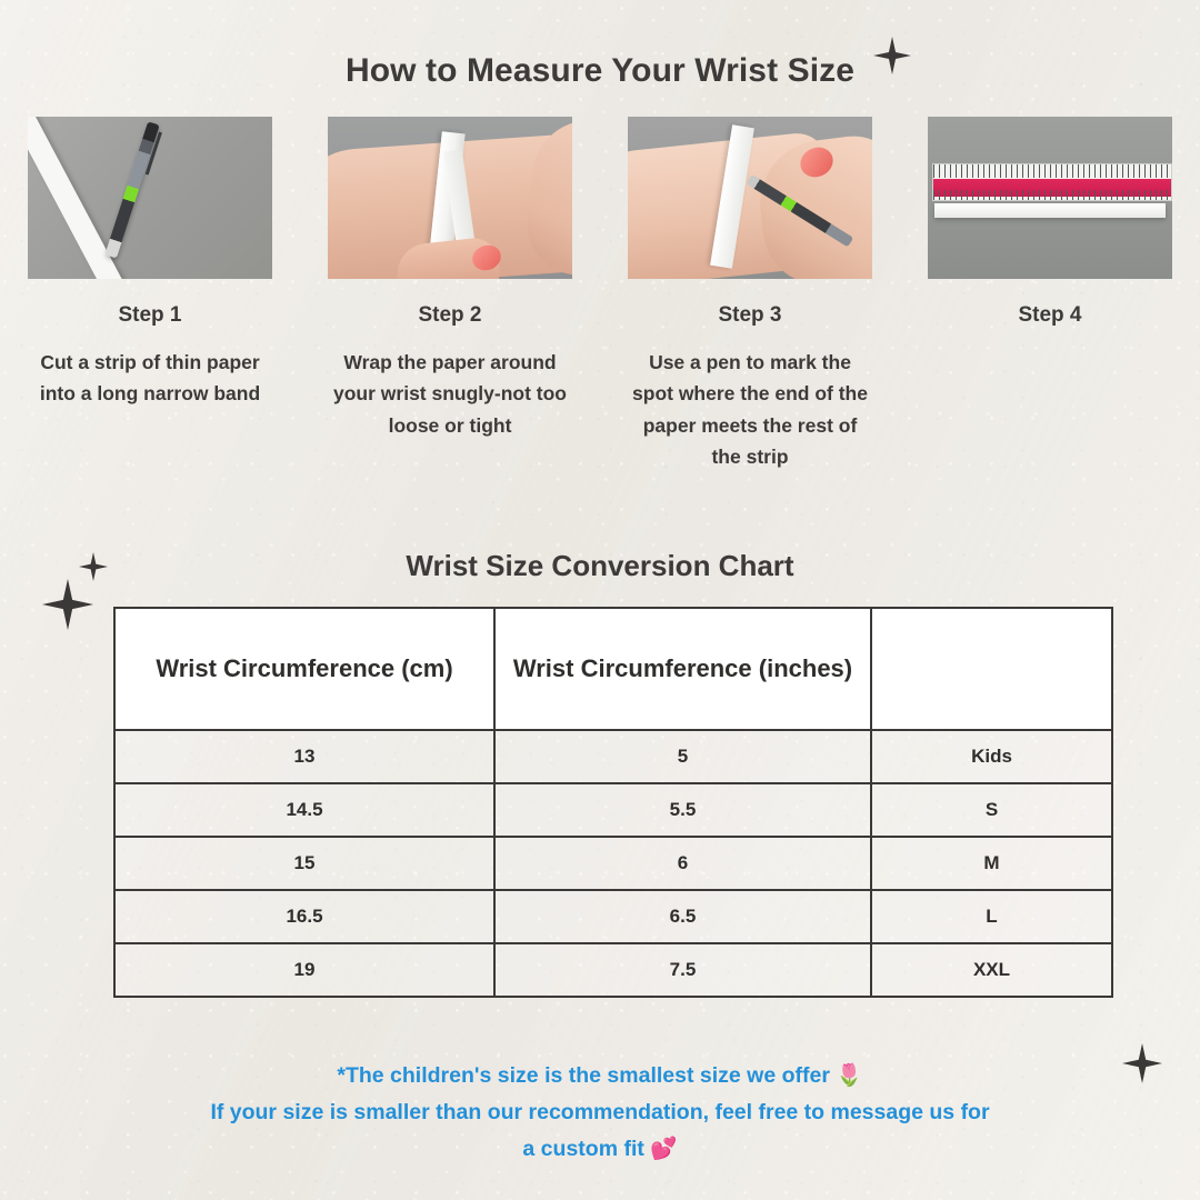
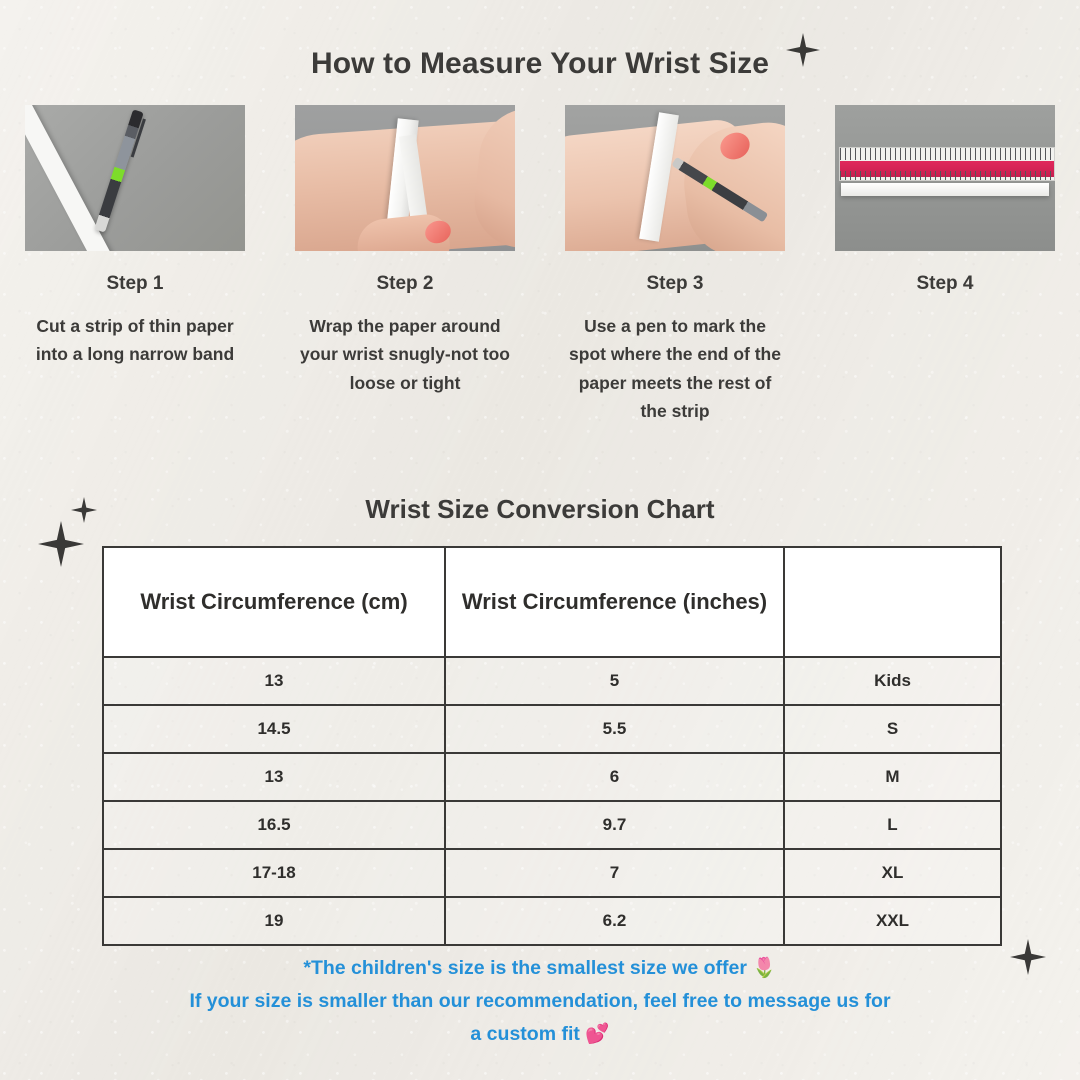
  How to Measure Your Wrist Size
  Step 1
  Cut a strip of thin paper into a long narrow band
  Step 2
  Wrap the paper around your wrist snugly-not too loose or tight
  Step 3
  Use a pen to mark the spot where the end of the paper meets the rest of the strip
  Step 4
  Wrist Size Conversion Chart
  Wrist Circumference (cm)	Wrist Circumference (inches)
  13	5	Kids
  14.5	5.5	S
- 15	6	M
+ 13	6	M
- 16.5	6.5	L
+ 16.5	9.7	L
+ 17-18	7	XL
- 19	7.5	XXL
+ 19	6.2	XXL
  *The children's size is the smallest size we offer 🌷
  If your size is smaller than our recommendation, feel free to message us for
  a custom fit 💕
